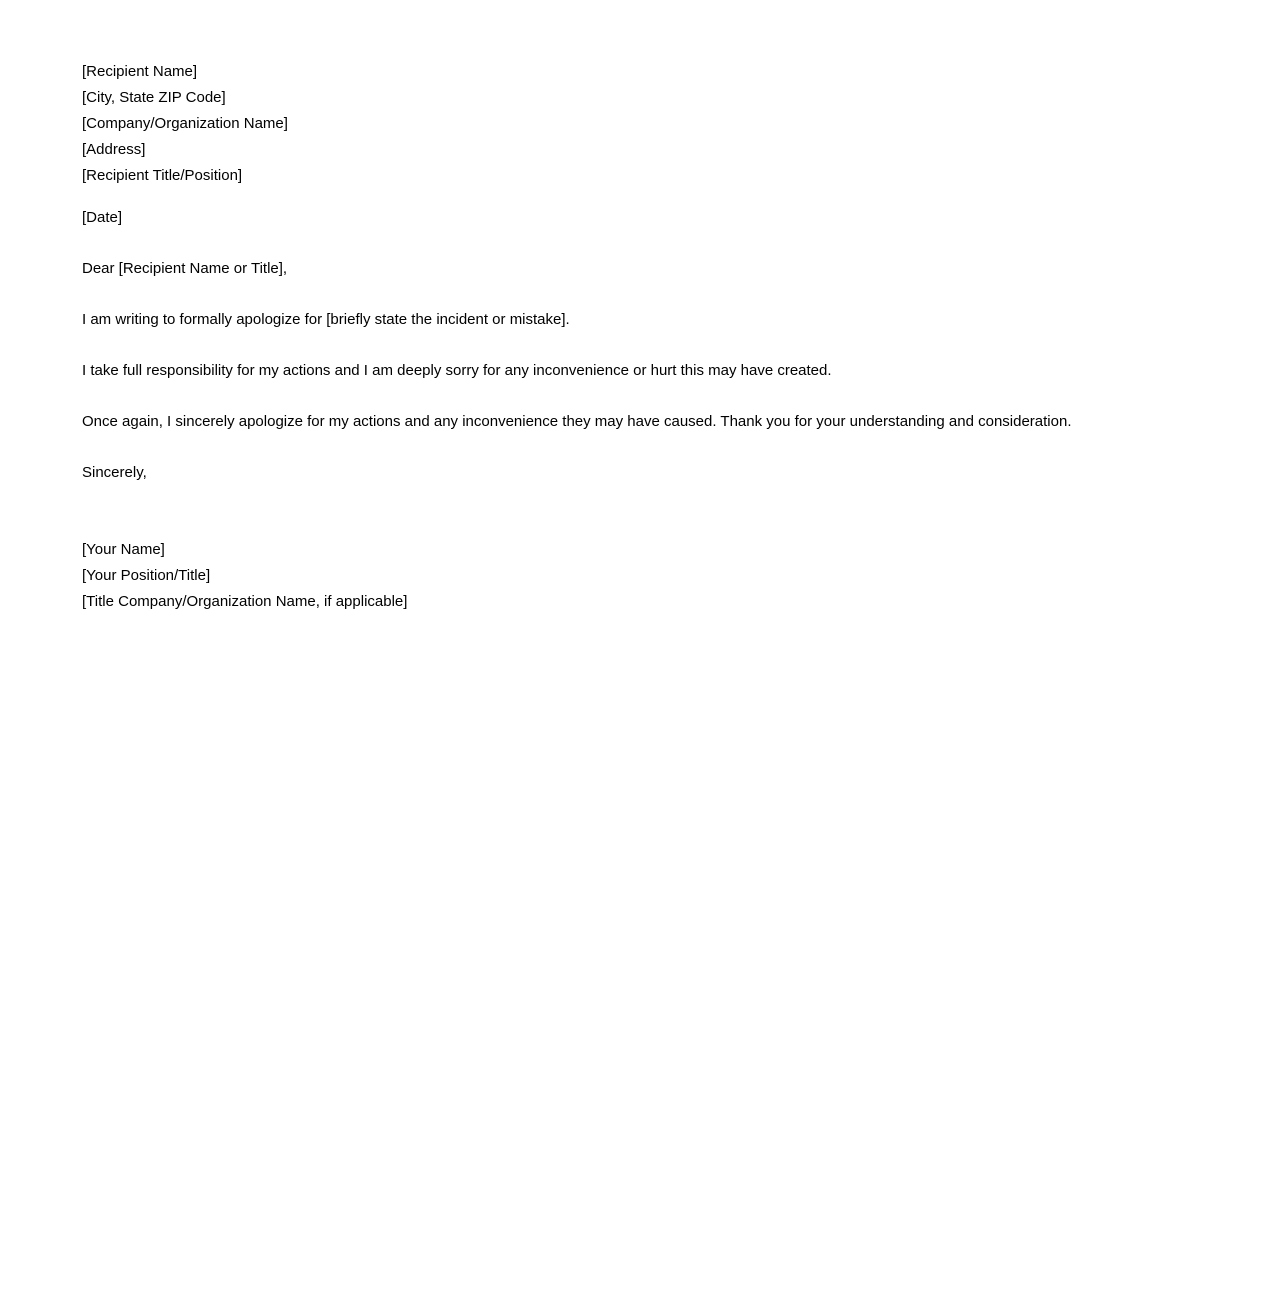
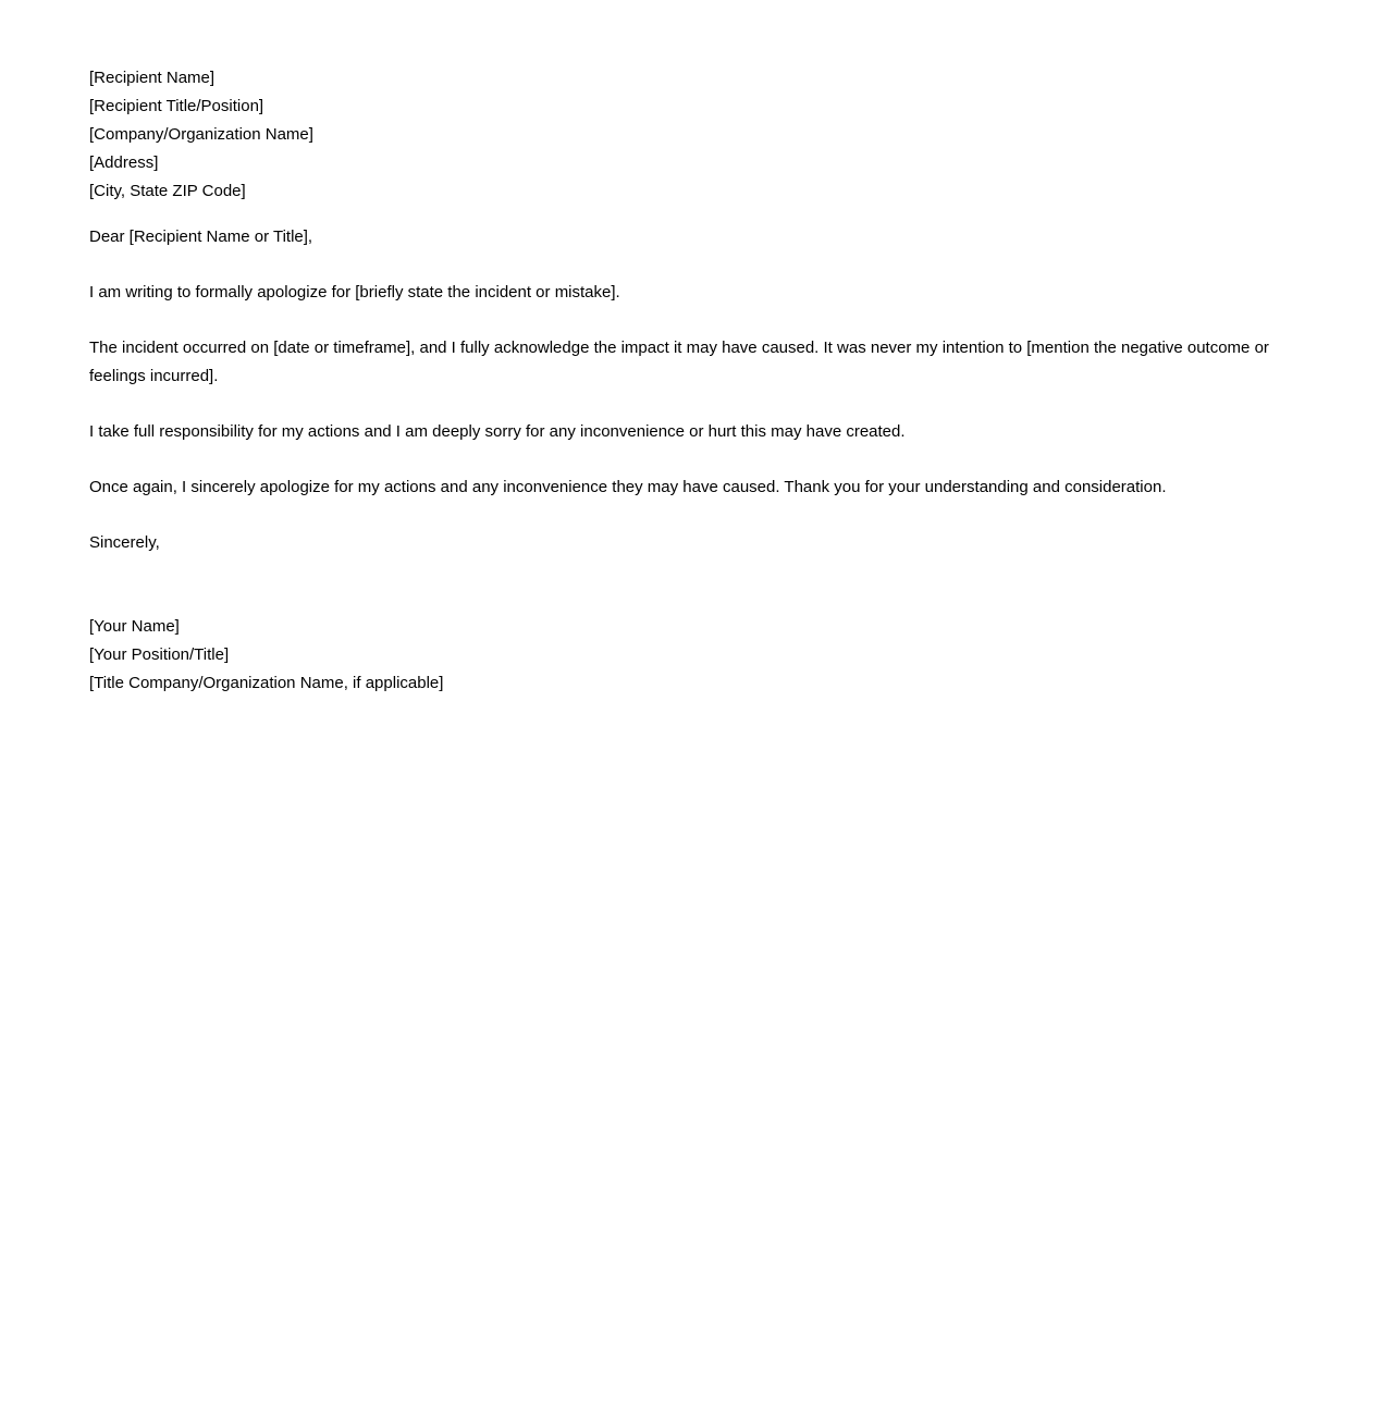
  [Recipient Name]
- [City, State ZIP Code]
+ [Recipient Title/Position]
  [Company/Organization Name]
  [Address]
- [Recipient Title/Position]
+ [City, State ZIP Code]
- [Date]
  Dear [Recipient Name or Title],
  I am writing to formally apologize for [briefly state the incident or mistake].
+ The incident occurred on [date or timeframe], and I fully acknowledge the impact it may have caused. It was never my intention to [mention the negative outcome or feelings incurred].
  I take full responsibility for my actions and I am deeply sorry for any inconvenience or hurt this may have created.
  Once again, I sincerely apologize for my actions and any inconvenience they may have caused. Thank you for your understanding and consideration.
  Sincerely,
  [Your Name]
  [Your Position/Title]
  [Title Company/Organization Name, if applicable]
